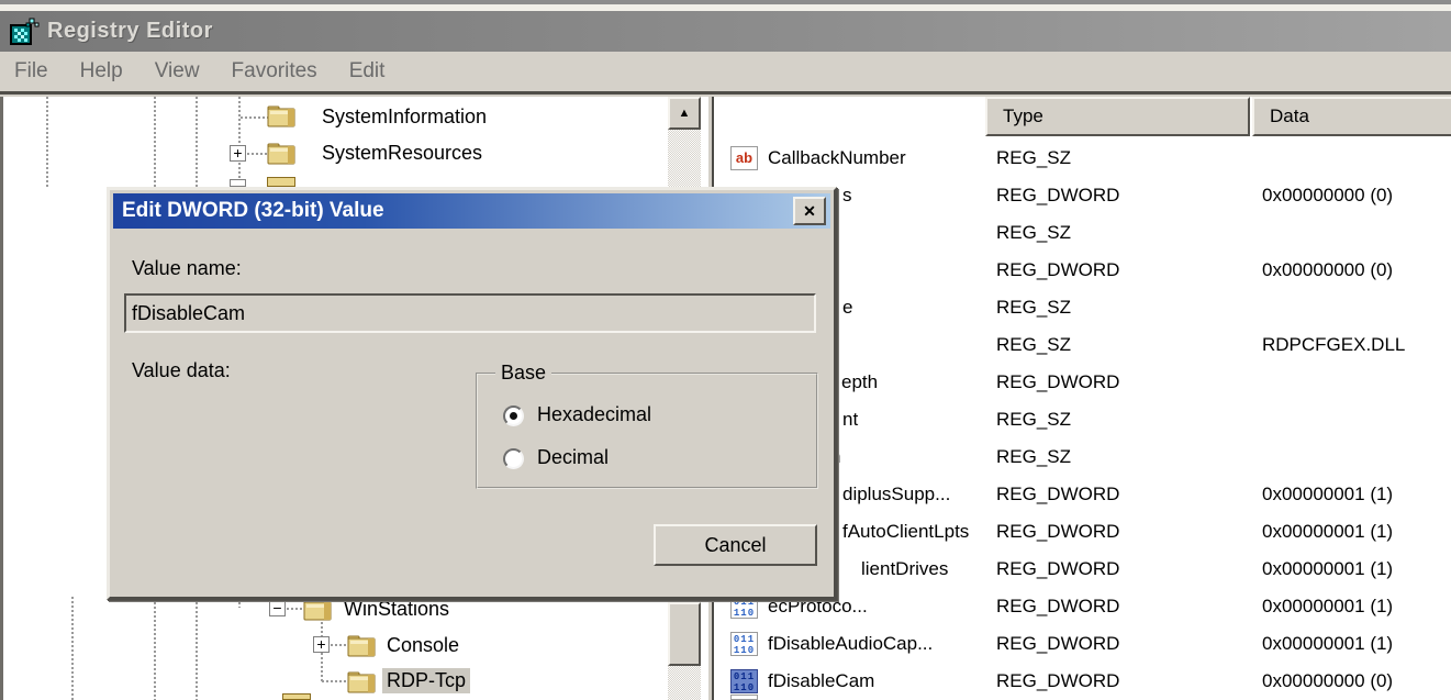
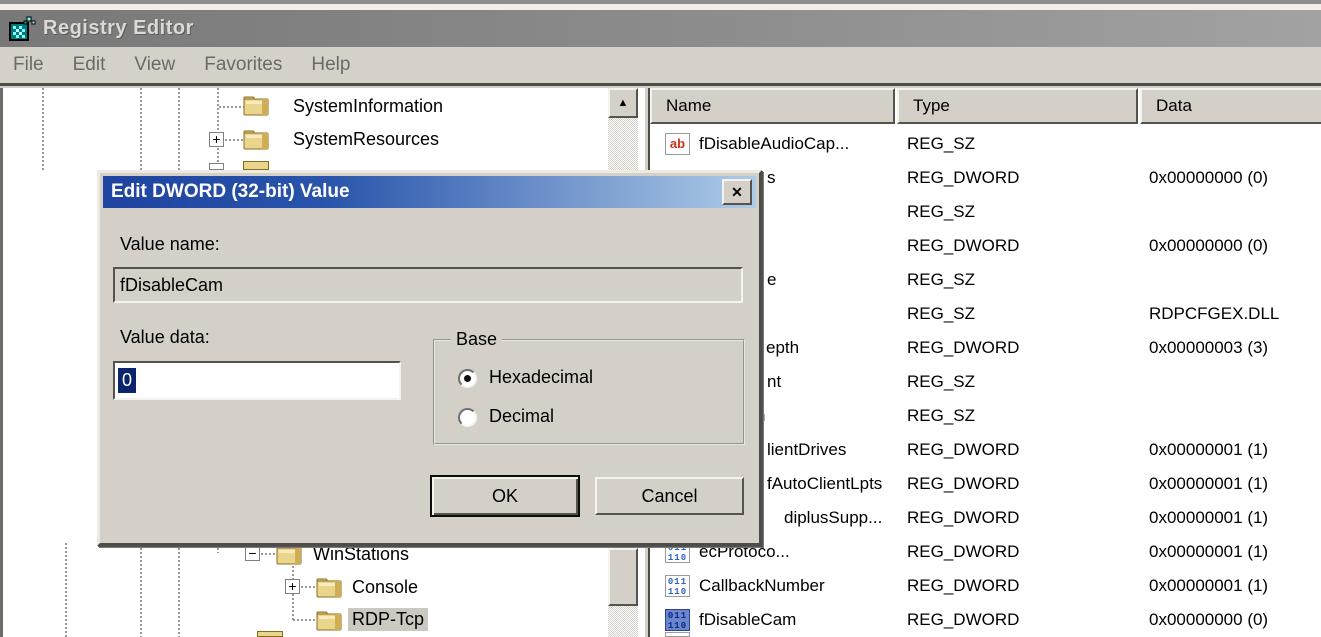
  Registry Editor
  File
- Help
+ Edit
  View
  Favorites
- Edit
+ Help
  SystemInformation
  +
  SystemResources
  −
  WinStations
  +
  Console
  RDP-Tcp
  ▲
+ Name
  Type
  Data
  ab
- CallbackNumber
+ fDisableAudioCap...
  REG_SZ
  s
  REG_DWORD
  0x00000000 (0)
  REG_SZ
  REG_DWORD
  0x00000000 (0)
  e
  REG_SZ
  REG_SZ
  RDPCFGEX.DLL
  epth
  REG_DWORD
+ 0x00000003 (3)
  nt
  REG_SZ
  REG_SZ
- diplusSupp...
+ lientDrives
  REG_DWORD
  0x00000001 (1)
  fAutoClientLpts
  REG_DWORD
  0x00000001 (1)
- lientDrives
+ diplusSupp...
  REG_DWORD
  0x00000001 (1)
  011
  110
  ecProtoco...
  REG_DWORD
  0x00000001 (1)
  011
  110
- fDisableAudioCap...
+ CallbackNumber
  REG_DWORD
  0x00000001 (1)
  011
  110
  fDisableCam
  REG_DWORD
  0x00000000 (0)
  Edit DWORD (32-bit) Value
  ✕
  Value name:
  fDisableCam
  Value data:
+ 0
  Base
  Hexadecimal
  Decimal
+ OK
  Cancel
